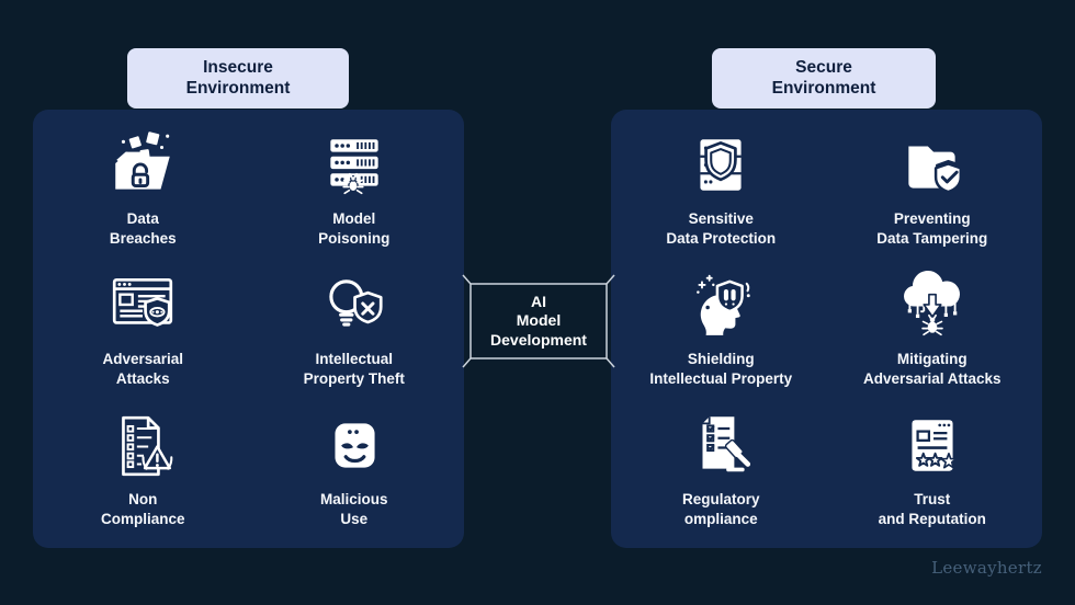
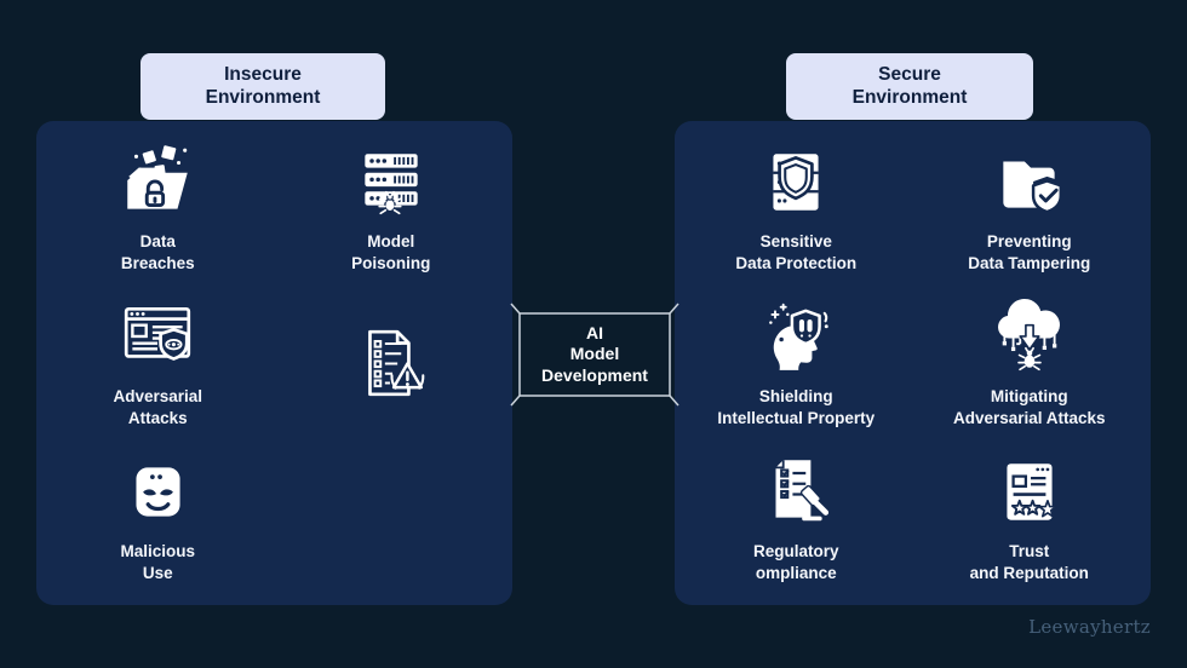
  Insecure
  Environment
  Secure
  Environment
  Data
  Breaches
  Model
  Poisoning
  Adversarial
  Attacks
- Intellectual
- Property Theft
- Non
- Compliance
  Malicious
  Use
  Sensitive
  Data Protection
  Preventing
  Data Tampering
  Shielding
  Intellectual Property
  Mitigating
  Adversarial Attacks
  Regulatory
  ompliance
  Trust
  and Reputation
  AI
  Model
  Development
  Leewayhertz
